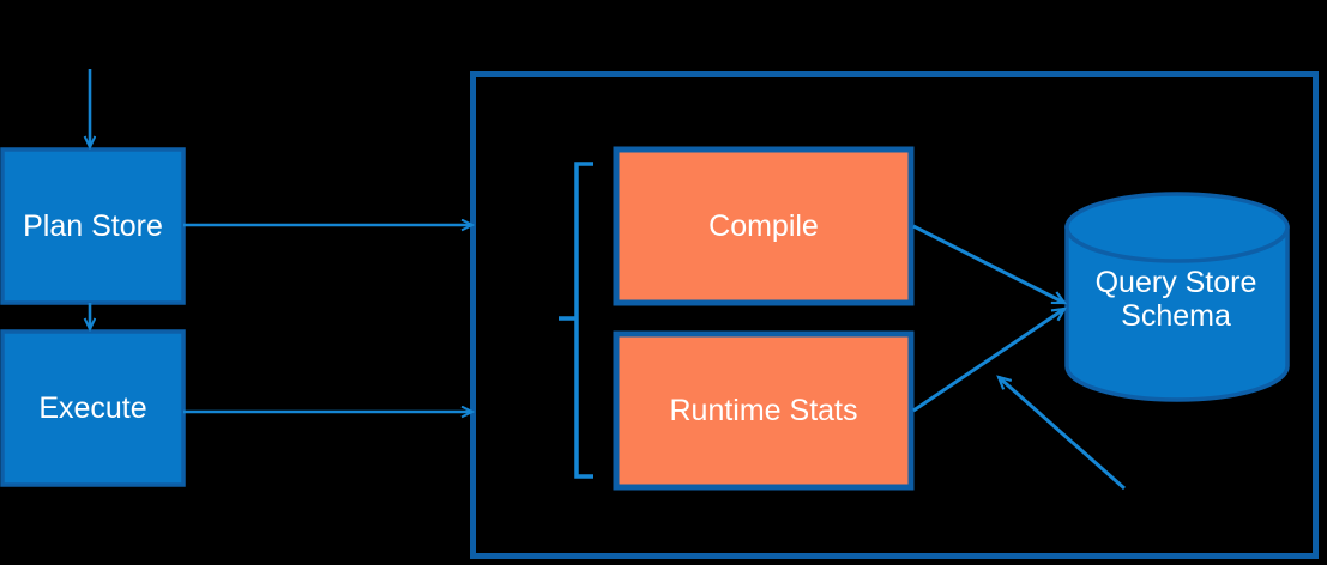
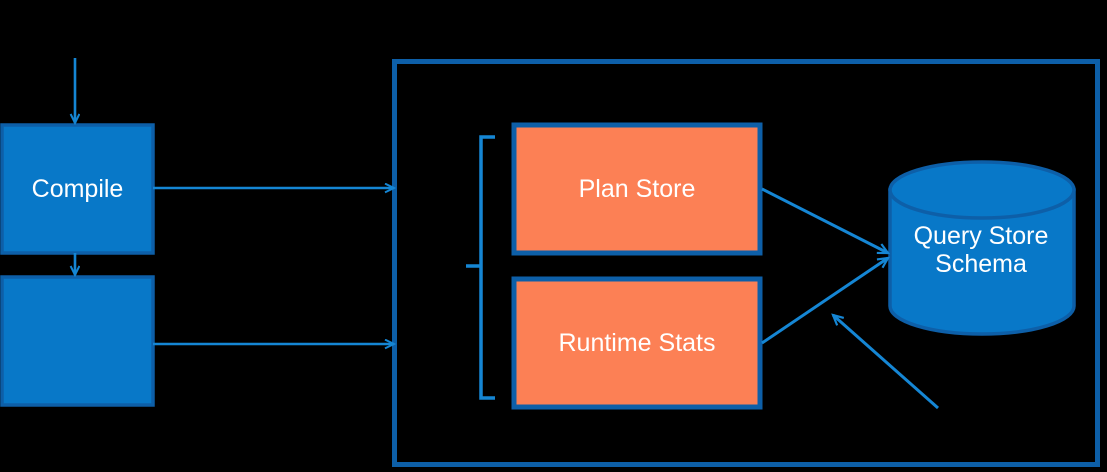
- Plan Store
+ Compile
- Execute
- Compile
+ Plan Store
  Runtime Stats
  Query Store
  Schema
